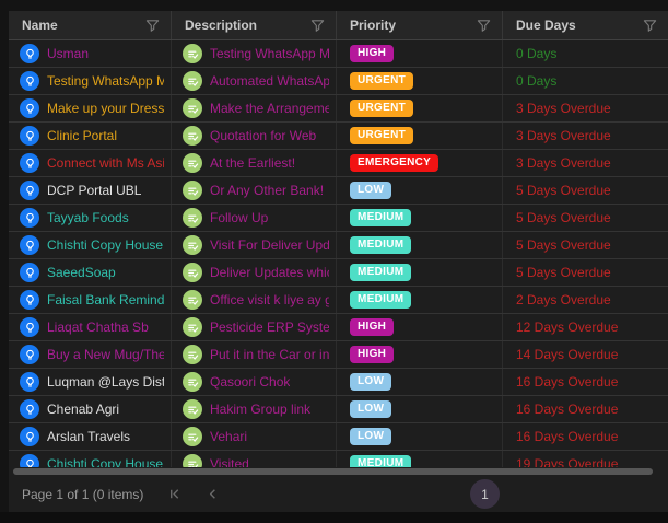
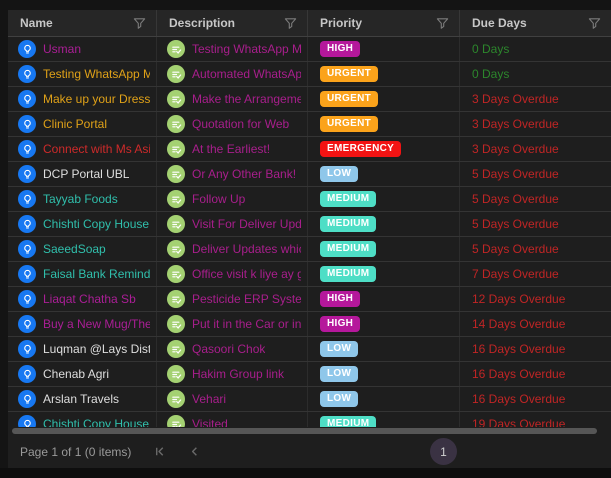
  Name
  Description
  Priority
  Due Days
  Usman
  Testing WhatsApp M
  HIGH
  0 Days
  Testing WhatsApp M
  Automated WhatsAp
  URGENT
  0 Days
  Make up your Dress
  Make the Arrangeme
  URGENT
  3 Days Overdue
  Clinic Portal
  Quotation for Web
  URGENT
  3 Days Overdue
  Connect with Ms Asi
  At the Earliest!
  EMERGENCY
  3 Days Overdue
  DCP Portal UBL
  Or Any Other Bank!
  LOW
  5 Days Overdue
  Tayyab Foods
  Follow Up
  MEDIUM
  5 Days Overdue
  Chishti Copy House
  Visit For Deliver Upd
  MEDIUM
  5 Days Overdue
  SaeedSoap
  Deliver Updates whi
  MEDIUM
  5 Days Overdue
  Faisal Bank Remind
  Office visit k liye ay g
  MEDIUM
- 2 Days Overdue
+ 7 Days Overdue
  Liaqat Chatha Sb
  Pesticide ERP Syste
  HIGH
  12 Days Overdue
  Buy a New Mug/The
  Put it in the Car or in
  HIGH
  14 Days Overdue
  Qasoori Chok
  LOW
  16 Days Overdue
  Chenab Agri
  Hakim Group link
  LOW
  16 Days Overdue
  Arslan Travels
  Vehari
  LOW
  16 Days Overdue
  Chishti Copy House
  Visited
  MEDIUM
  19 Days Overdue
  Page 1 of 1 (0 items)
  1
